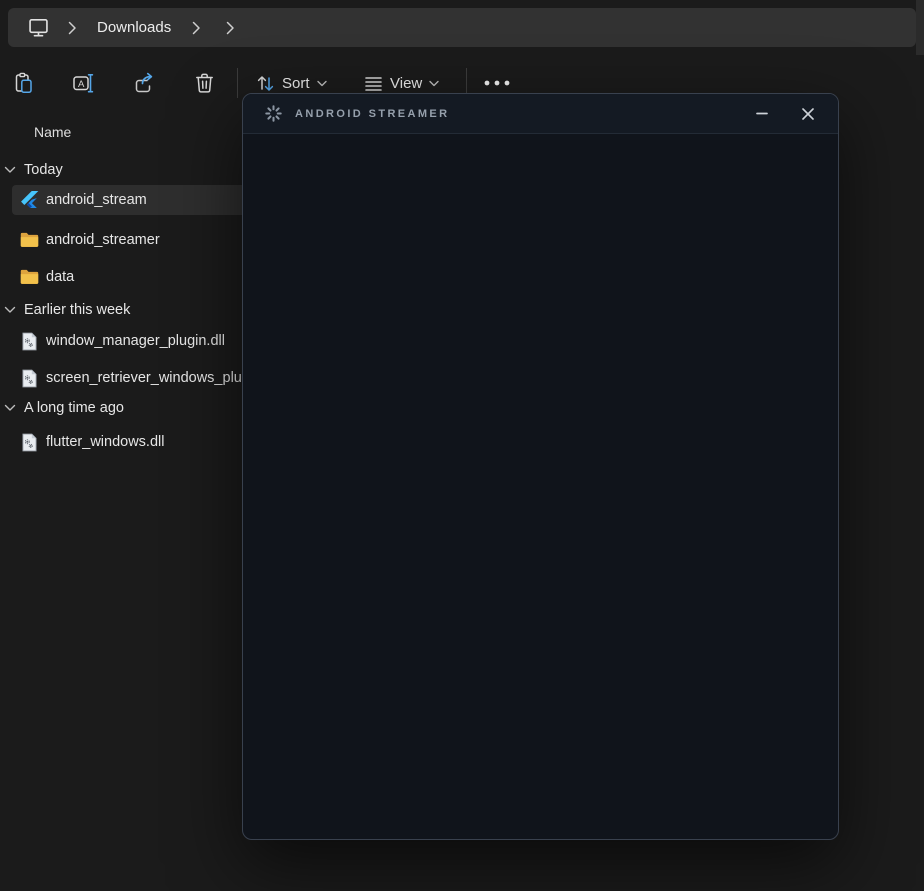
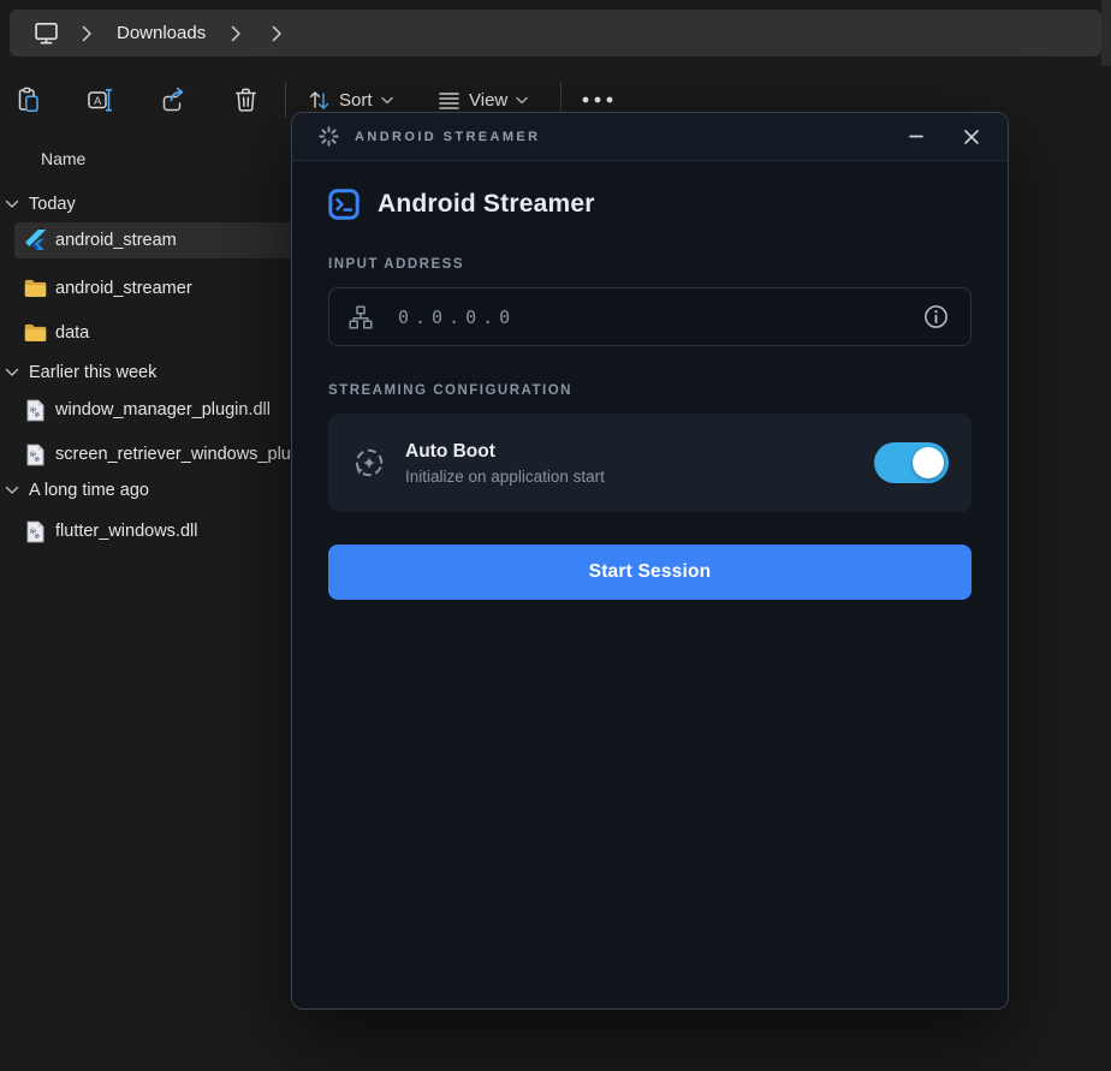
  Downloads
  A
  Sort
  View
  Name
  Today
  android_stream
  android_streamer
  data
  Earlier this week
  window_manager_plugin.dll
  screen_retriever_windows_plu
  A long time ago
  flutter_windows.dll
  ANDROID STREAMER
+ Android Streamer
+ INPUT ADDRESS
+ 0.0.0.0
+ STREAMING CONFIGURATION
+ Auto Boot
+ Initialize on application start
+ Start Session
